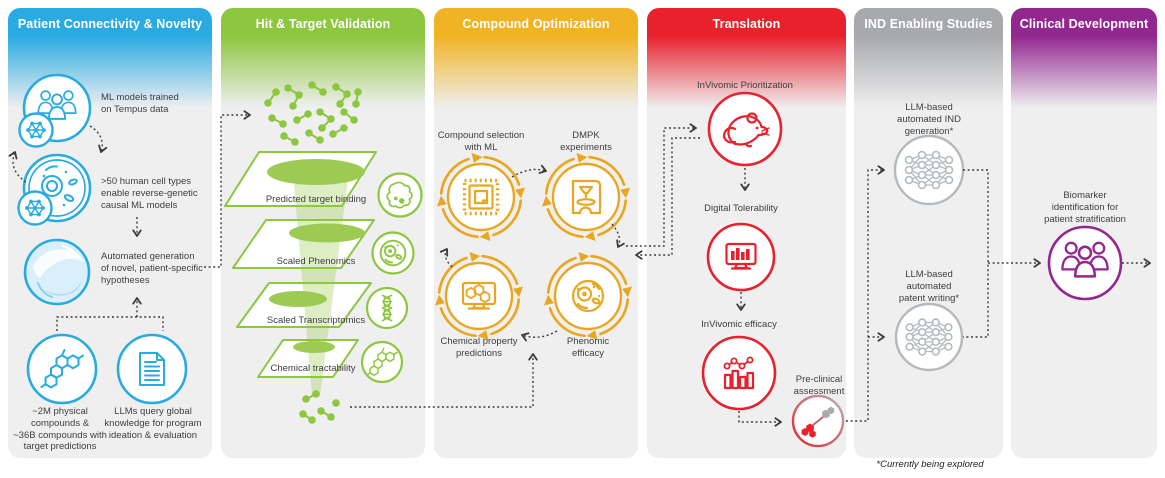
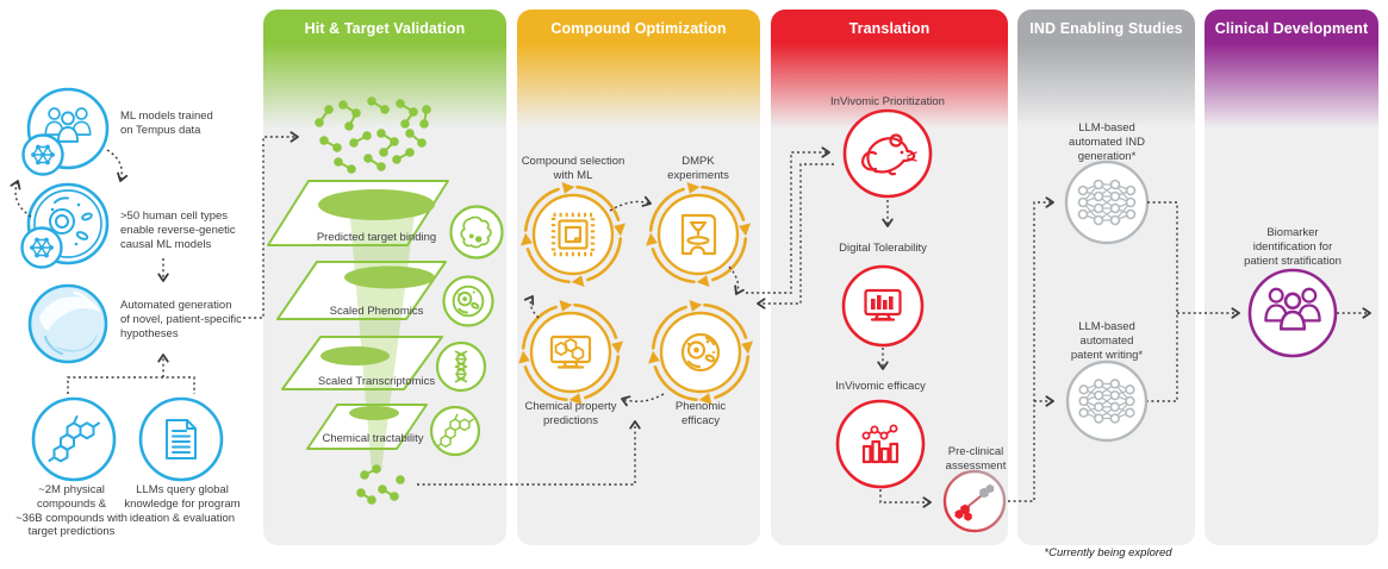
- Patient Connectivity & Novelty
  Hit & Target Validation
  Compound Optimization
  Translation
  IND Enabling Studies
  Clinical Development
  ML models trained
  on Tempus data
  >50 human cell types
  enable reverse-genetic
  causal ML models
  Automated generation
  of novel, patient-specific
  hypotheses
  ~2M physical
  compounds &
  ~36B compounds with
  target predictions
  LLMs query global
  knowledge for program
  ideation & evaluation
  Predicted target binding
  Scaled Phenomics
  Scaled Transcriptomics
  Chemical tractability
  Compound selection
  with ML
  DMPK
  experiments
  Chemical property
  predictions
  Phenomic
  efficacy
  InVivomic Prioritization
  Digital Tolerability
  InVivomic efficacy
  Pre-clinical
  assessment
  LLM-based
  automated IND
  generation*
  LLM-based
  automated
  patent writing*
  Biomarker
  identification for
  patient stratification
  *Currently being explored
